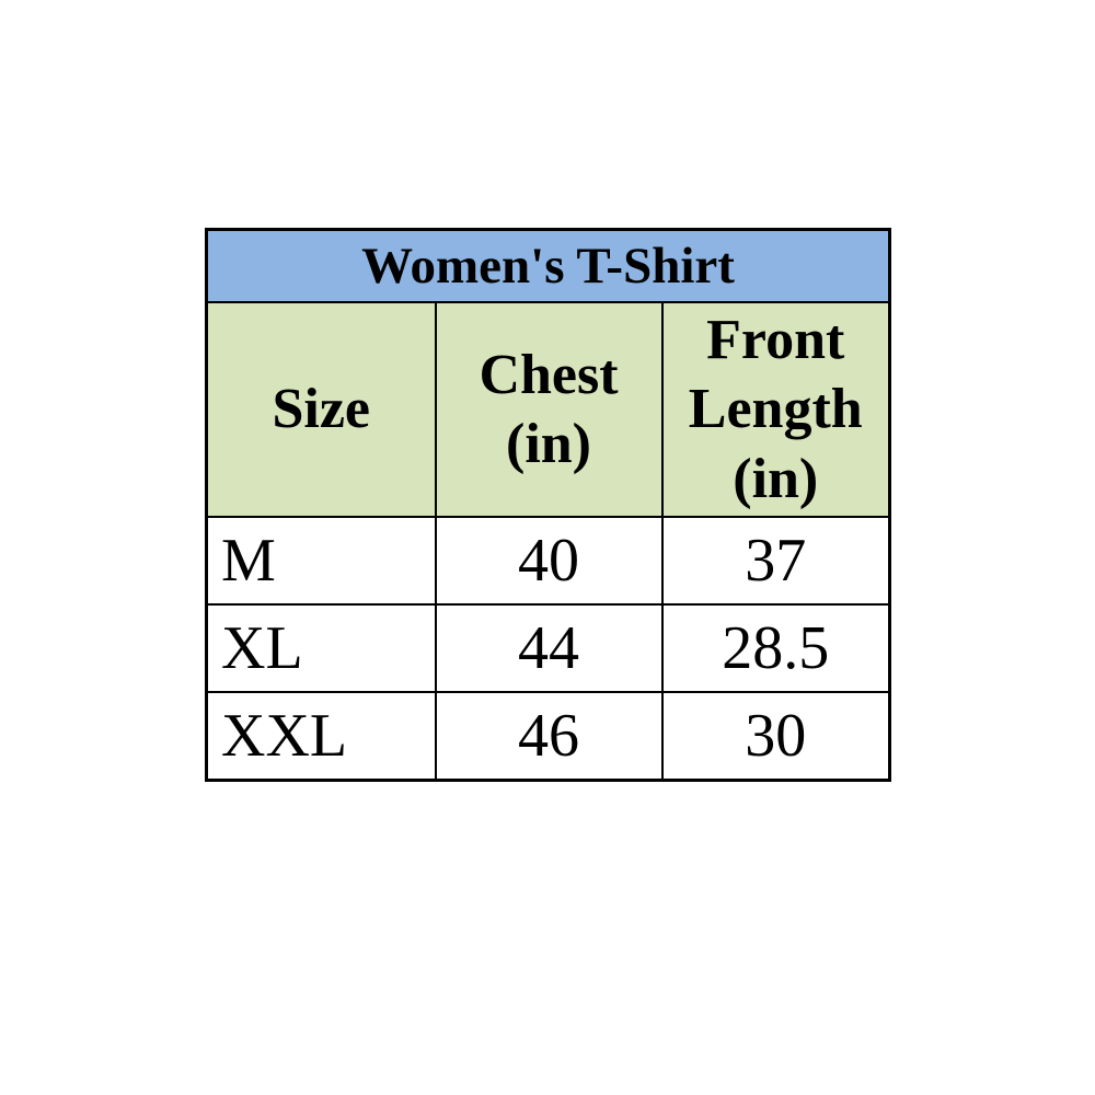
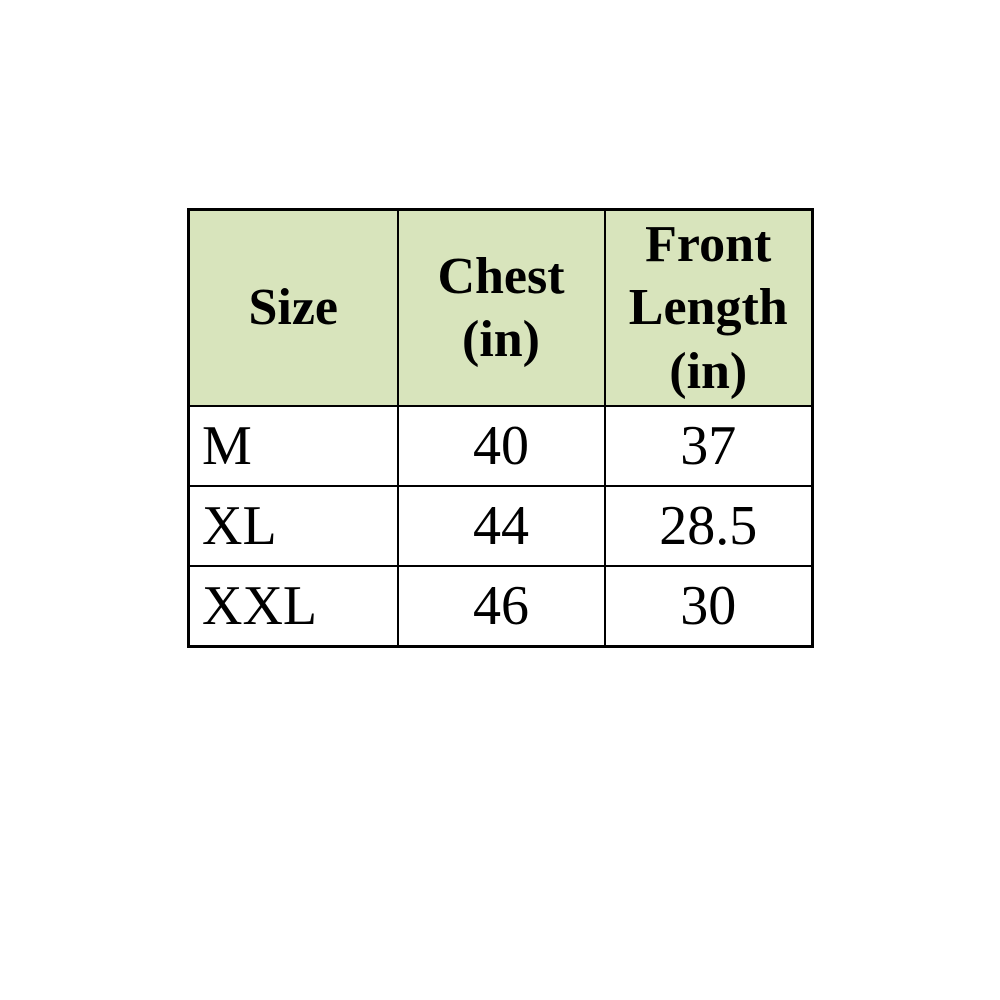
- Women's T-Shirt
  Size	Chest (in)	Front Length (in)
  M	40	37
  XL	44	28.5
  XXL	46	30
